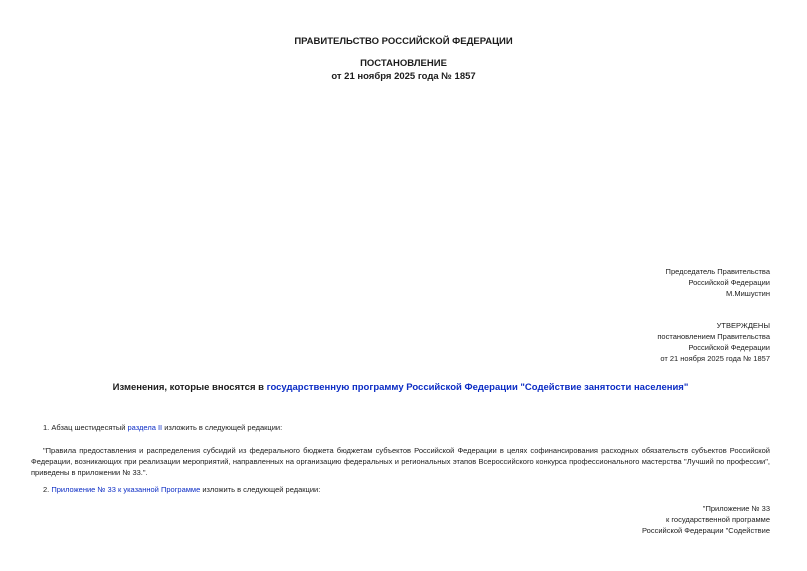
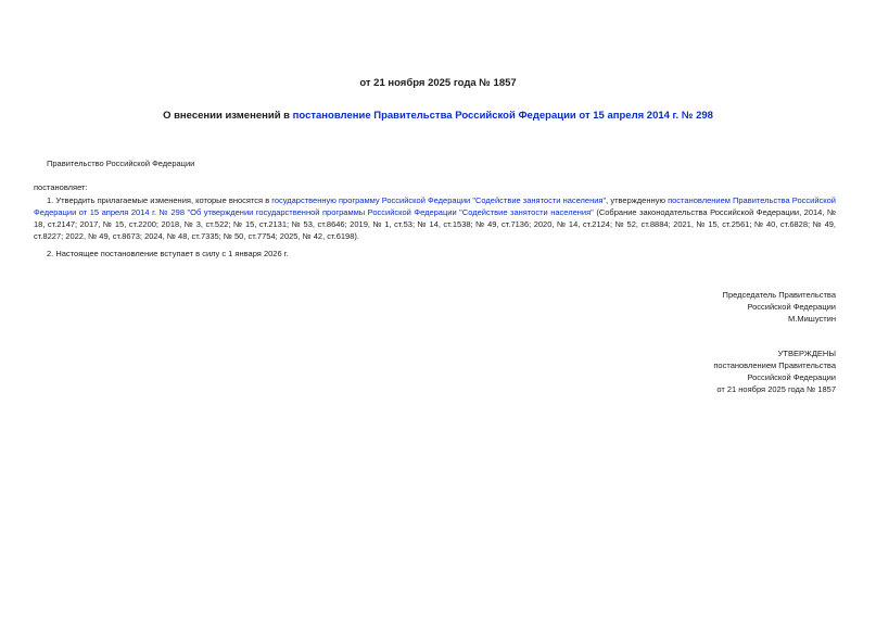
- ПРАВИТЕЛЬСТВО РОССИЙСКОЙ ФЕДЕРАЦИИ
- ПОСТАНОВЛЕНИЕ
  от 21 ноября 2025 года № 1857
+ О внесении изменений в постановление Правительства Российской Федерации от 15 апреля 2014 г. № 298
+ Правительство Российской Федерации
+ постановляет:
+ 1. Утвердить прилагаемые изменения, которые вносятся в государственную программу Российской Федерации "Содействие занятости населения", утвержденную постановлением Правительства Российской Федерации от 15 апреля 2014 г. № 298 "Об утверждении государственной программы Российской Федерации "Содействие занятости населения" (Собрание законодательства Российской Федерации, 2014, № 18, ст.2147; 2017, № 15, ст.2200; 2018, № 3, ст.522; № 15, ст.2131; № 53, ст.8646; 2019, № 1, ст.53; № 14, ст.1538; № 49, ст.7136; 2020, № 14, ст.2124; № 52, ст.8884; 2021, № 15, ст.2561; № 40, ст.6828; № 49, ст.8227; 2022, № 49, ст.8673; 2024, № 48, ст.7335; № 50, ст.7754; 2025, № 42, ст.6198).
+ 2. Настоящее постановление вступает в силу с 1 января 2026 г.
  Председатель Правительства
  Российской Федерации
  М.Мишустин
  УТВЕРЖДЕНЫ
  постановлением Правительства
  Российской Федерации
  от 21 ноября 2025 года № 1857
- Изменения, которые вносятся в государственную программу Российской Федерации "Содействие занятости населения"
- 1. Абзац шестидесятый раздела II изложить в следующей редакции:
- "Правила предоставления и распределения субсидий из федерального бюджета бюджетам субъектов Российской Федерации в целях софинансирования расходных обязательств субъектов Российской Федерации, возникающих при реализации мероприятий, направленных на организацию федеральных и региональных этапов Всероссийского конкурса профессионального мастерства "Лучший по профессии", приведены в приложении № 33.".
- 2. Приложение № 33 к указанной Программе изложить в следующей редакции:
- "Приложение № 33
- к государственной программе
- Российской Федерации "Содействие
